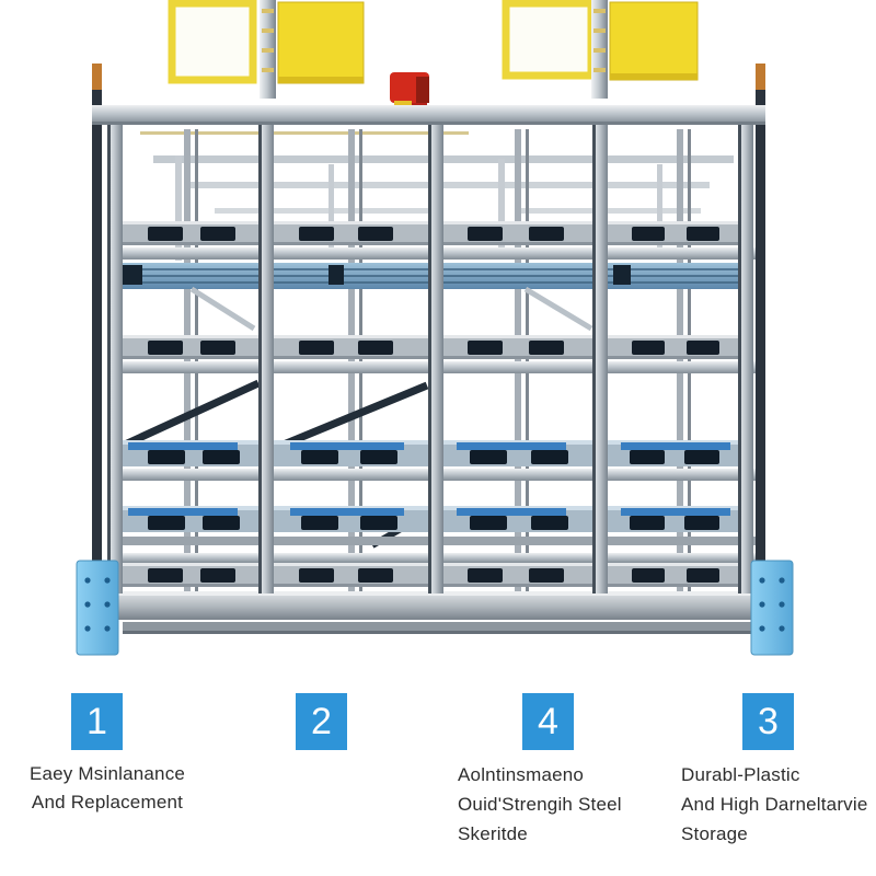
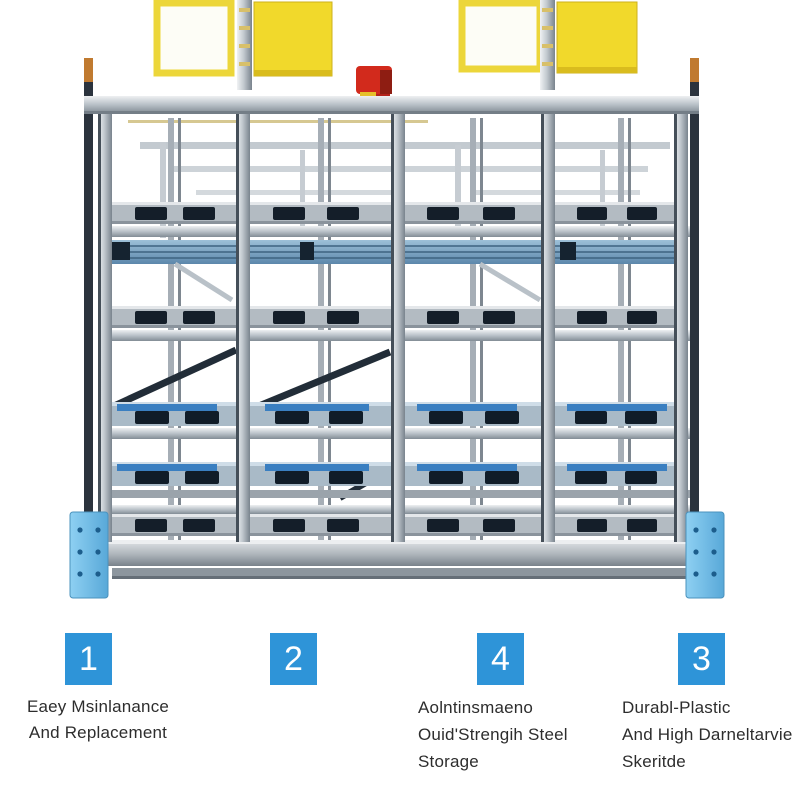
  1
  2
  4
  3
  Eaey Msinlanance
  And Replacement
  Aolntinsmaeno
  Ouid'Strengih Steel
- Skeritde
+ Storage
  Durabl-Plastic
  And High Darneltarvie
- Storage
+ Skeritde
